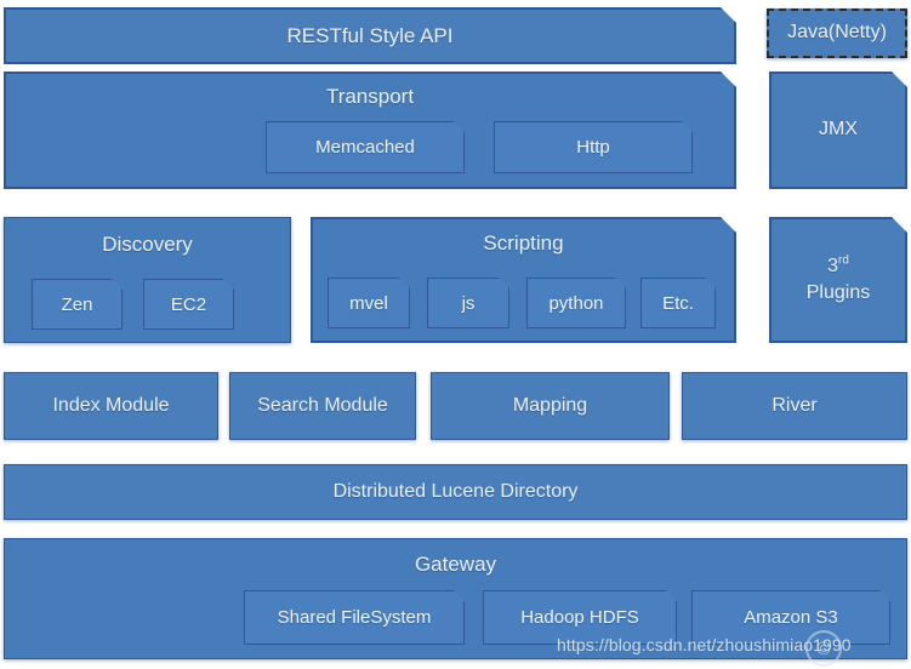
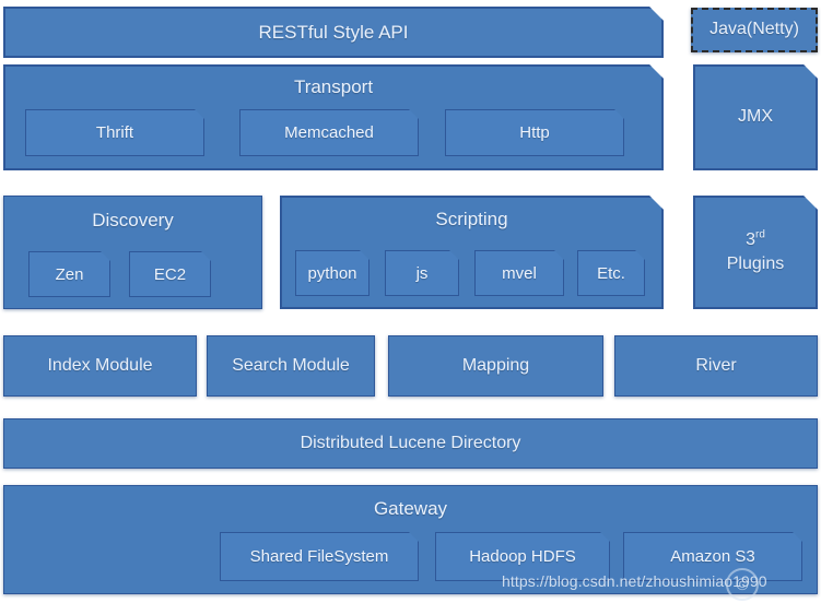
  RESTful Style API
  Java(Netty)
  Transport
+ Thrift
  Memcached
  Http
  JMX
  Discovery
  Zen
  EC2
  Scripting
- mvel
+ python
  js
- python
+ mvel
  Etc.
  3rd
  Plugins
  Index Module
  Search Module
  Mapping
  River
  Distributed Lucene Directory
  Gateway
  Shared FileSystem
  Hadoop HDFS
  Amazon S3
  https://blog.csdn.net/zhoushimiao1990
  ©
